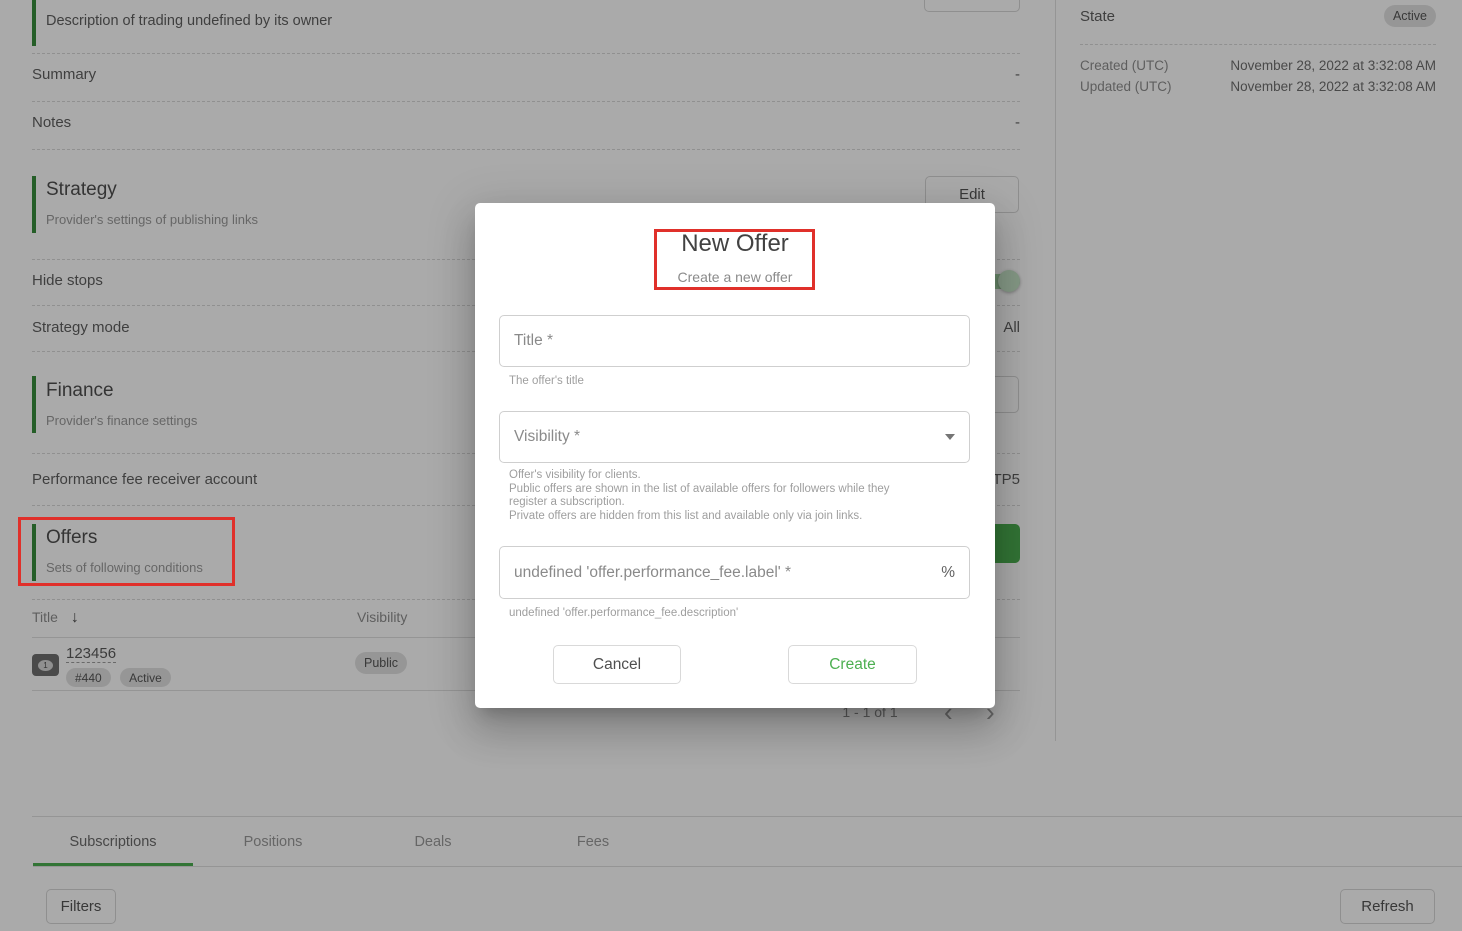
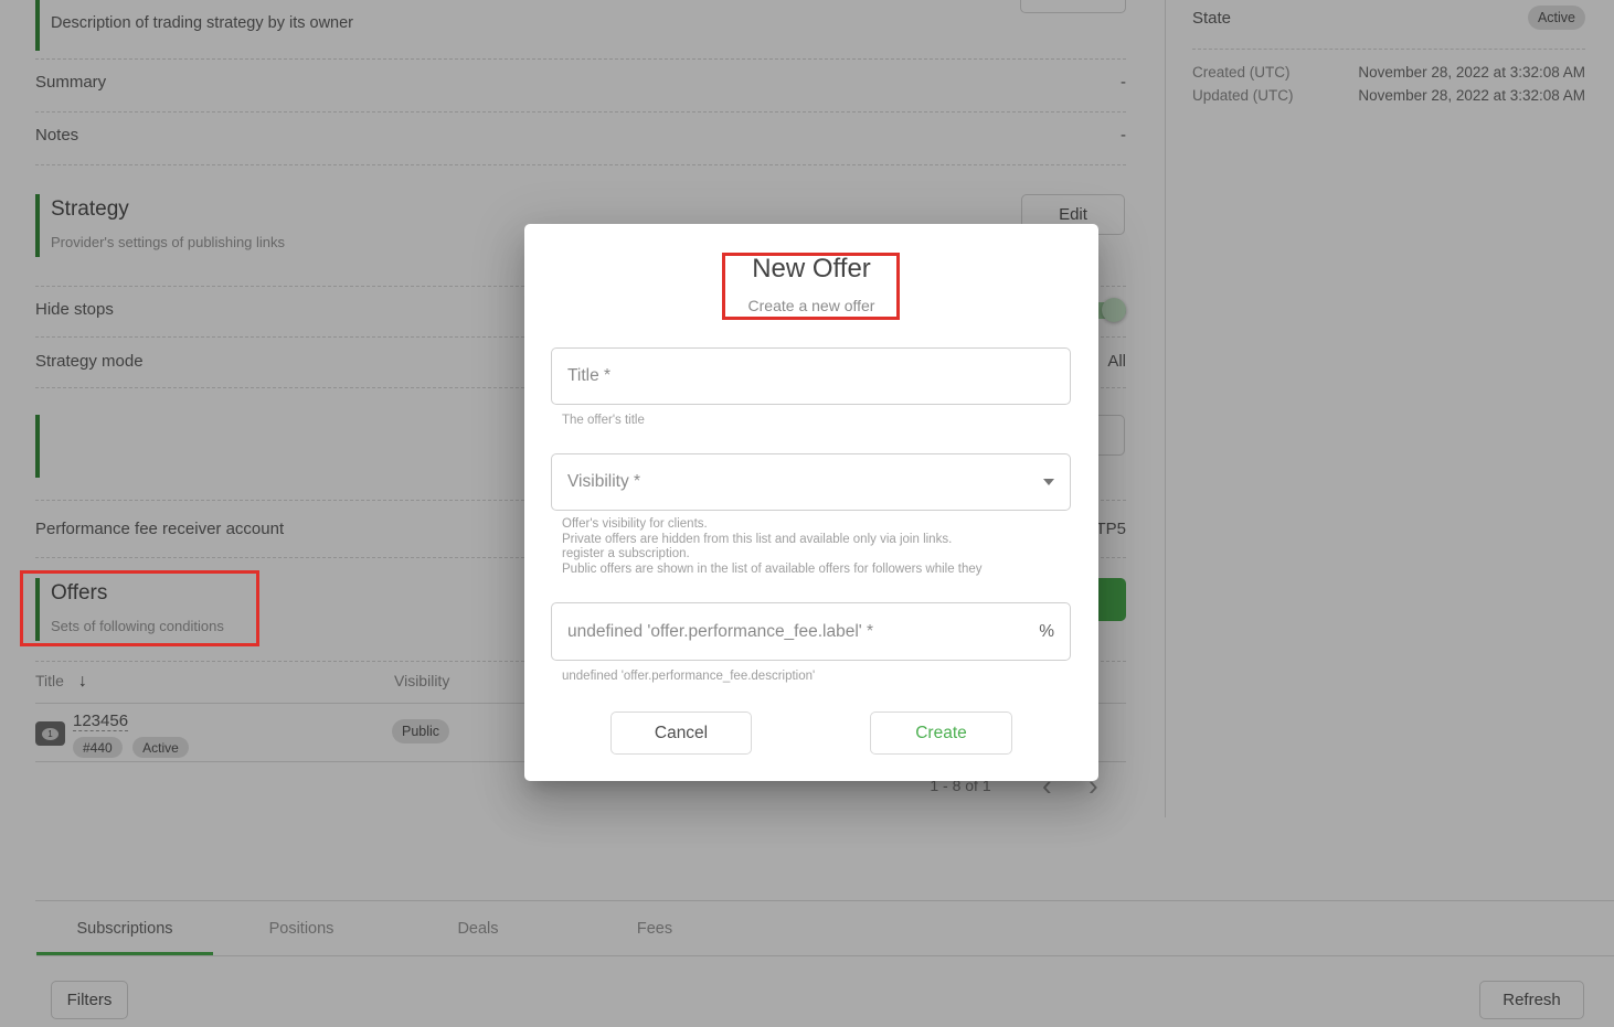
- Description of trading undefined by its owner
+ Description of trading strategy by its owner
  Summary
  -
  Notes
  -
  Strategy
  Provider's settings of publishing links
  Edit
  Hide stops
  Strategy mode
  All
- Finance
- Provider's finance settings
  Performance fee receiver account
  TP5
  Offers
  Sets of following conditions
  Title ↓
  Visibility
  1
  123456
  #440 Active
  Public
- 1 - 1 of 1
+ 1 - 8 of 1
  ‹
  ›
  State
  Active
  Created (UTC)
  November 28, 2022 at 3:32:08 AM
  Updated (UTC)
  November 28, 2022 at 3:32:08 AM
  Subscriptions
  Positions
  Deals
  Fees
  Filters
  Refresh
  New Offer
  Create a new offer
  Title *
  The offer's title
  Visibility *
  Offer's visibility for clients.
- Public offers are shown in the list of available offers for followers while they
+ Private offers are hidden from this list and available only via join links.
  register a subscription.
- Private offers are hidden from this list and available only via join links.
+ Public offers are shown in the list of available offers for followers while they
  undefined 'offer.performance_fee.label' *
  %
  undefined 'offer.performance_fee.description'
  Cancel
  Create
